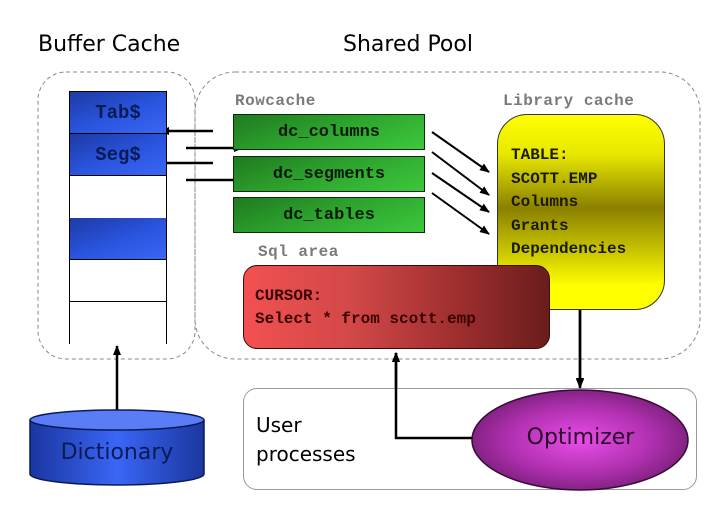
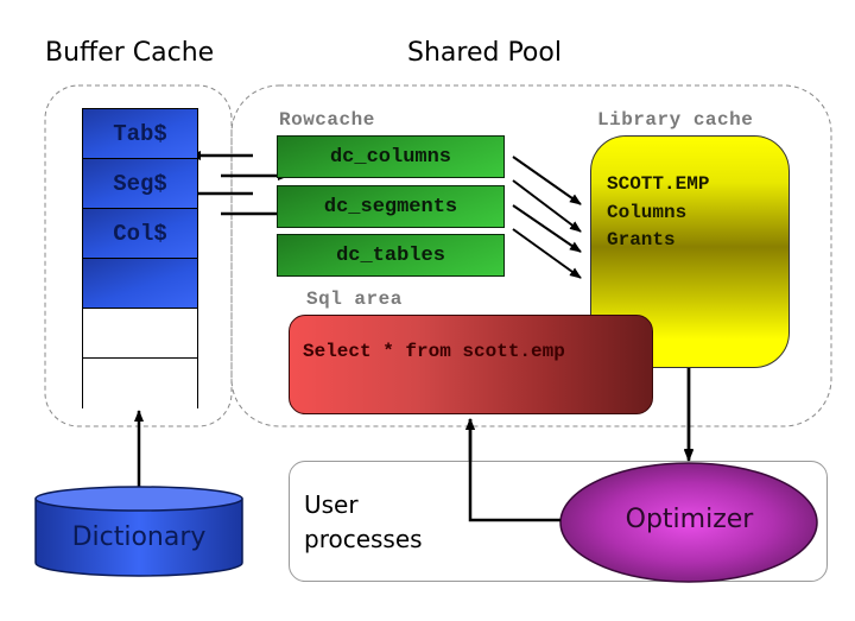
  Buffer Cache
  Shared Pool
  Tab$
  Seg$
+ Col$
  Dictionary
  Rowcache
  dc_columns
  dc_segments
  dc_tables
  Library cache
- TABLE:
  SCOTT.EMP
  Columns
  Grants
- Dependencies
  Sql area
- CURSOR:
  Select * from scott.emp
  User
  processes
  Optimizer
